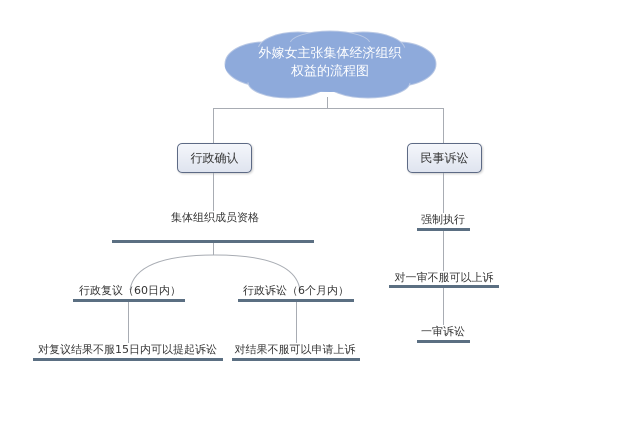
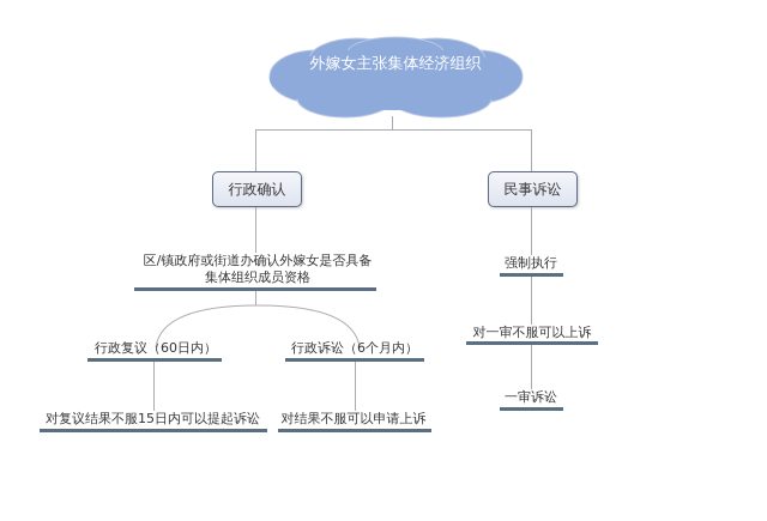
  外嫁女主张集体经济组织
- 权益的流程图
  行政确认
  民事诉讼
+ 区/镇政府或街道办确认外嫁女是否具备
  集体组织成员资格
  行政复议（60日内）
  行政诉讼（6个月内）
  对复议结果不服15日内可以提起诉讼
  对结果不服可以申请上诉
  强制执行
  对一审不服可以上诉
  一审诉讼
